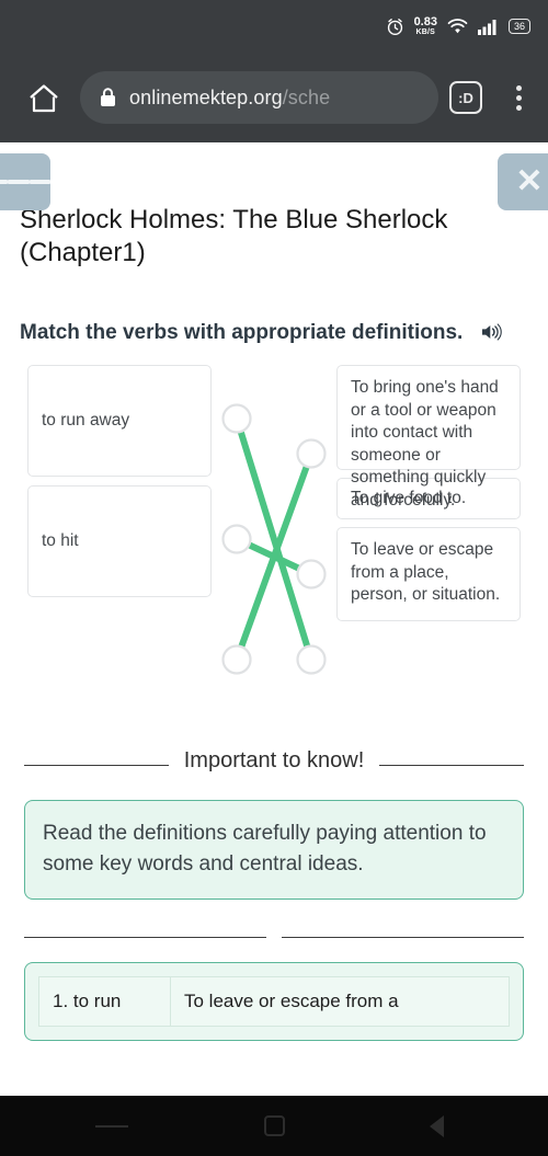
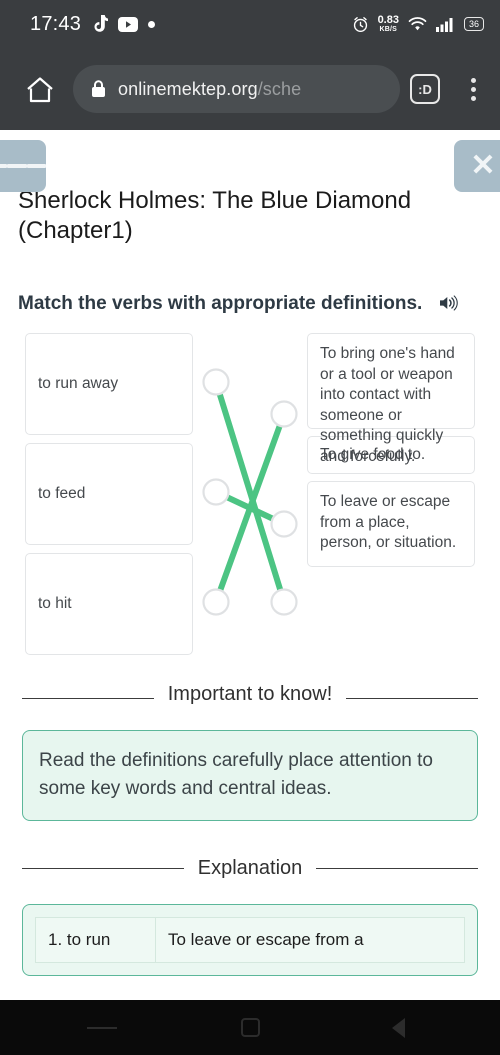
+ 17:43
  0.83
  36
  onlinemektep.org/sche
  :D
  ✕
- Sherlock Holmes: The Blue Sherlock (Chapter1)
+ Sherlock Holmes: The Blue Diamond (Chapter1)
  Match the verbs with appropriate definitions.
  to run away
+ to feed
  to hit
  To bring one's hand or a tool or weapon into contact with someone or something quickly
  To give food to.
  To leave or escape from a place, person, or situation.
  Important to know!
- Read the definitions carefully paying attention to some key words and central ideas.
+ Read the definitions carefully place attention to some key words and central ideas.
+ Explanation
  1. to run	To leave or escape from a
